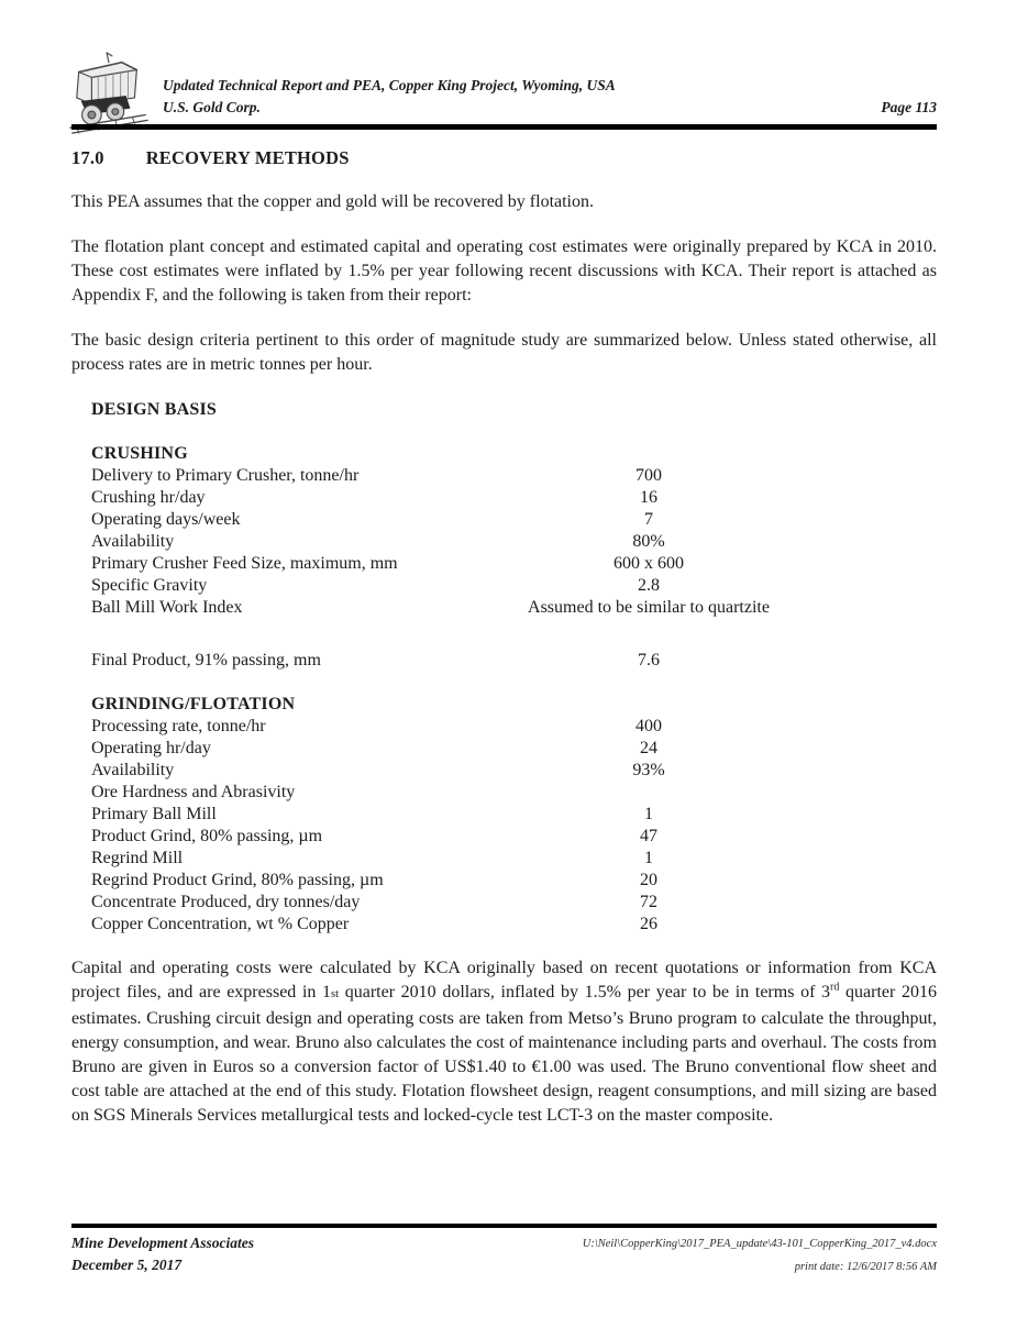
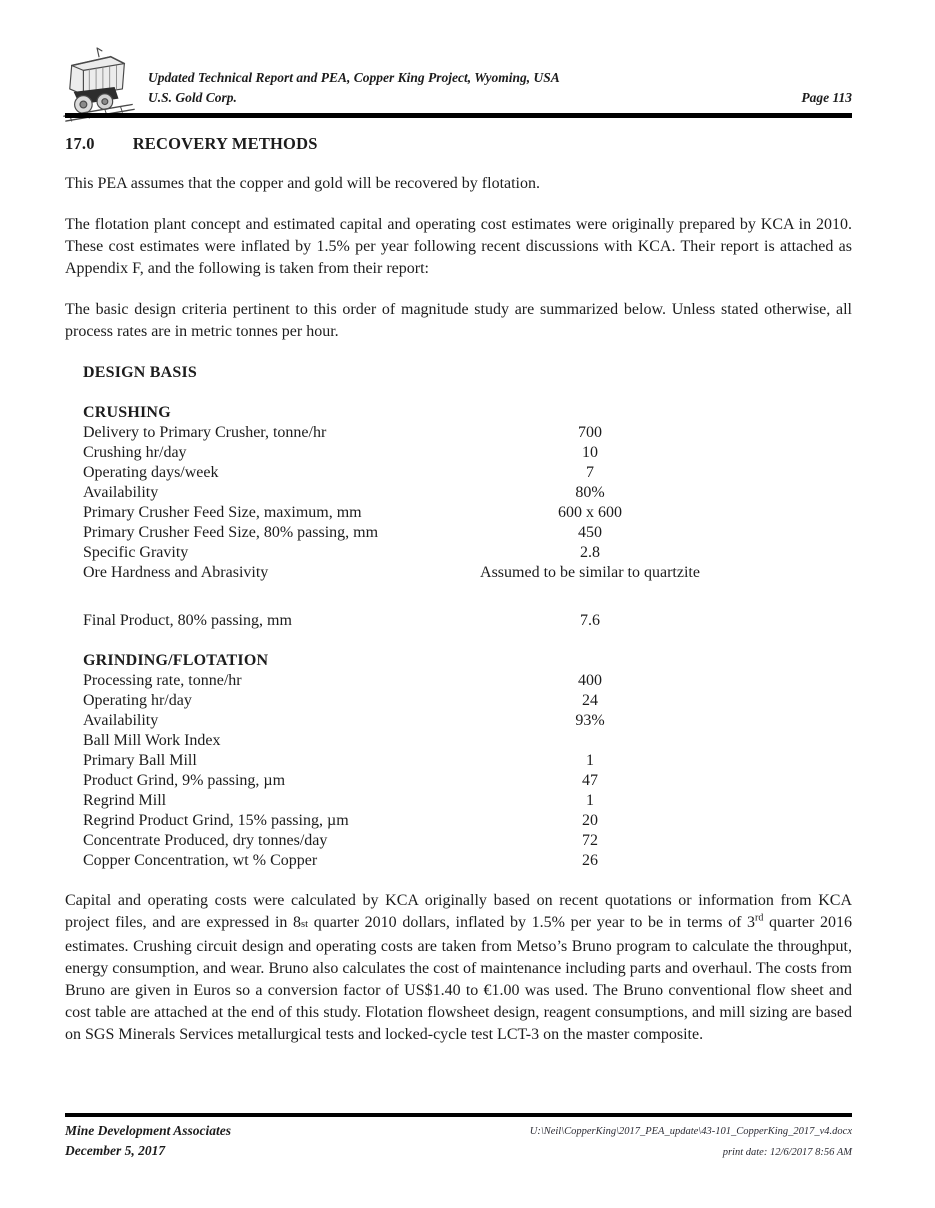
  Updated Technical Report and PEA, Copper King Project, Wyoming, USA
  U.S. Gold Corp.
  Page 113
  17.0 RECOVERY METHODS
  This PEA assumes that the copper and gold will be recovered by flotation.
  The flotation plant concept and estimated capital and operating cost estimates were originally prepared by KCA in 2010. These cost estimates were inflated by 1.5% per year following recent discussions with KCA. Their report is attached as Appendix F, and the following is taken from their report:
  The basic design criteria pertinent to this order of magnitude study are summarized below. Unless stated otherwise, all process rates are in metric tonnes per hour.
  DESIGN BASIS
  CRUSHING
  Delivery to Primary Crusher, tonne/hr
  700
  Crushing hr/day
- 16
+ 10
  Operating days/week
  7
  Availability
  80%
  Primary Crusher Feed Size, maximum, mm
  600 x 600
+ Primary Crusher Feed Size, 80% passing, mm
+ 450
  Specific Gravity
  2.8
- Ball Mill Work Index
+ Ore Hardness and Abrasivity
  Assumed to be similar to quartzite
- Final Product, 91% passing, mm
+ Final Product, 80% passing, mm
  7.6
  GRINDING/FLOTATION
  Processing rate, tonne/hr
  400
  Operating hr/day
  24
  Availability
  93%
- Ore Hardness and Abrasivity
+ Ball Mill Work Index
  Primary Ball Mill
  1
- Product Grind, 80% passing, µm
+ Product Grind, 9% passing, µm
  47
  Regrind Mill
  1
- Regrind Product Grind, 80% passing, µm
+ Regrind Product Grind, 15% passing, µm
  20
  Concentrate Produced, dry tonnes/day
  72
  Copper Concentration, wt % Copper
  26
- Capital and operating costs were calculated by KCA originally based on recent quotations or information from KCA project files, and are expressed in 1st quarter 2010 dollars, inflated by 1.5% per year to be in terms of 3rd quarter 2016 estimates. Crushing circuit design and operating costs are taken from Metso’s Bruno program to calculate the throughput, energy consumption, and wear. Bruno also calculates the cost of maintenance including parts and overhaul. The costs from Bruno are given in Euros so a conversion factor of US$1.40 to €1.00 was used. The Bruno conventional flow sheet and cost table are attached at the end of this study. Flotation flowsheet design, reagent consumptions, and mill sizing are based on SGS Minerals Services metallurgical tests and locked-cycle test LCT-3 on the master composite.
+ Capital and operating costs were calculated by KCA originally based on recent quotations or information from KCA project files, and are expressed in 8st quarter 2010 dollars, inflated by 1.5% per year to be in terms of 3rd quarter 2016 estimates. Crushing circuit design and operating costs are taken from Metso’s Bruno program to calculate the throughput, energy consumption, and wear. Bruno also calculates the cost of maintenance including parts and overhaul. The costs from Bruno are given in Euros so a conversion factor of US$1.40 to €1.00 was used. The Bruno conventional flow sheet and cost table are attached at the end of this study. Flotation flowsheet design, reagent consumptions, and mill sizing are based on SGS Minerals Services metallurgical tests and locked-cycle test LCT-3 on the master composite.
  Mine Development Associates
  December 5, 2017
  U:\Neil\CopperKing\2017_PEA_update\43-101_CopperKing_2017_v4.docx
  print date: 12/6/2017 8:56 AM
